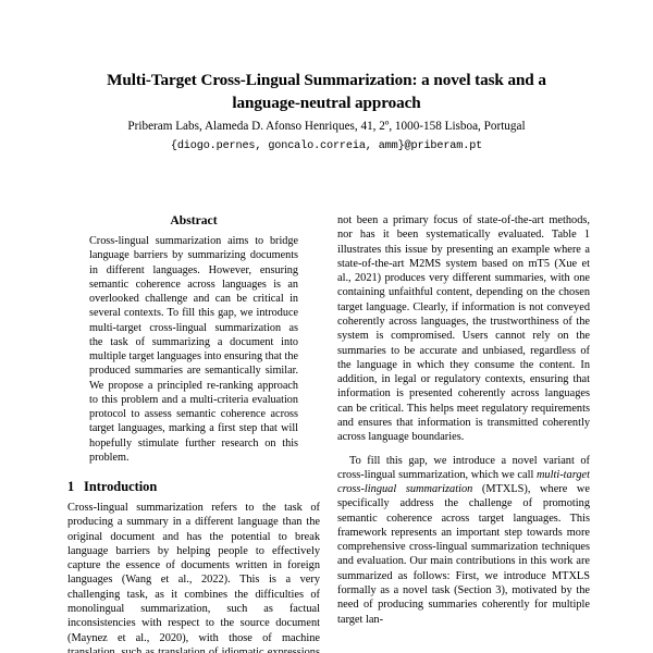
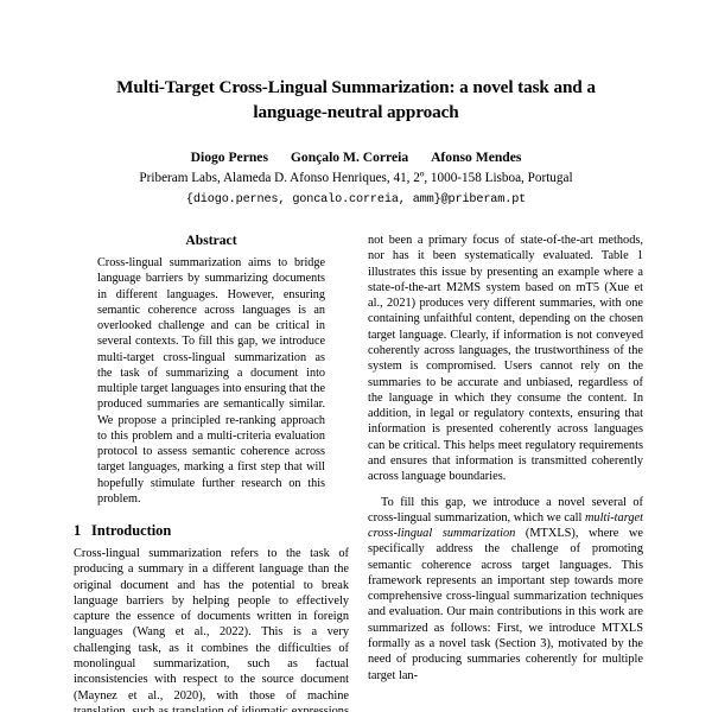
  Multi-Target Cross-Lingual Summarization: a novel task and a language-neutral approach
+ Diogo Pernes Gonçalo M. Correia Afonso Mendes
  Priberam Labs, Alameda D. Afonso Henriques, 41, 2º, 1000-158 Lisboa, Portugal
  {diogo.pernes, goncalo.correia, amm}@priberam.pt
  Abstract
  Cross-lingual summarization aims to bridge language barriers by summarizing documents in different languages. However, ensuring semantic coherence across languages is an overlooked challenge and can be critical in several contexts. To fill this gap, we introduce multi-target cross-lingual summarization as the task of summarizing a document into multiple target languages into ensuring that the produced summaries are semantically similar. We propose a principled re-ranking approach to this problem and a multi-criteria evaluation protocol to assess semantic coherence across target languages, marking a first step that will hopefully stimulate further research on this problem.
  1 Introduction
  Cross-lingual summarization refers to the task of producing a summary in a different language than the original document and has the potential to break language barriers by helping people to effectively capture the essence of documents written in foreign languages (Wang et al., 2022). This is a very challenging task, as it combines the difficulties of monolingual summarization, such as factual inconsistencies with respect to the source document (Maynez et al., 2020), with those of machine translation, such as translation of idiomatic expressions
  not been a primary focus of state-of-the-art methods, nor has it been systematically evaluated. Table 1 illustrates this issue by presenting an example where a state-of-the-art M2MS system based on mT5 (Xue et al., 2021) produces very different summaries, with one containing unfaithful content, depending on the chosen target language. Clearly, if information is not conveyed coherently across languages, the trustworthiness of the system is compromised. Users cannot rely on the summaries to be accurate and unbiased, regardless of the language in which they consume the content. In addition, in legal or regulatory contexts, ensuring that information is presented coherently across languages can be critical. This helps meet regulatory requirements and ensures that information is transmitted coherently across language boundaries.
- To fill this gap, we introduce a novel variant of cross-lingual summarization, which we call multi-target cross-lingual summarization (MTXLS), where we specifically address the challenge of promoting semantic coherence across target languages. This framework represents an important step towards more comprehensive cross-lingual summarization techniques and evaluation. Our main contributions in this work are summarized as follows: First, we introduce MTXLS formally as a novel task (Section 3), motivated by the need of producing summaries coherently for multiple target lan-
+ To fill this gap, we introduce a novel several of cross-lingual summarization, which we call multi-target cross-lingual summarization (MTXLS), where we specifically address the challenge of promoting semantic coherence across target languages. This framework represents an important step towards more comprehensive cross-lingual summarization techniques and evaluation. Our main contributions in this work are summarized as follows: First, we introduce MTXLS formally as a novel task (Section 3), motivated by the need of producing summaries coherently for multiple target lan-
